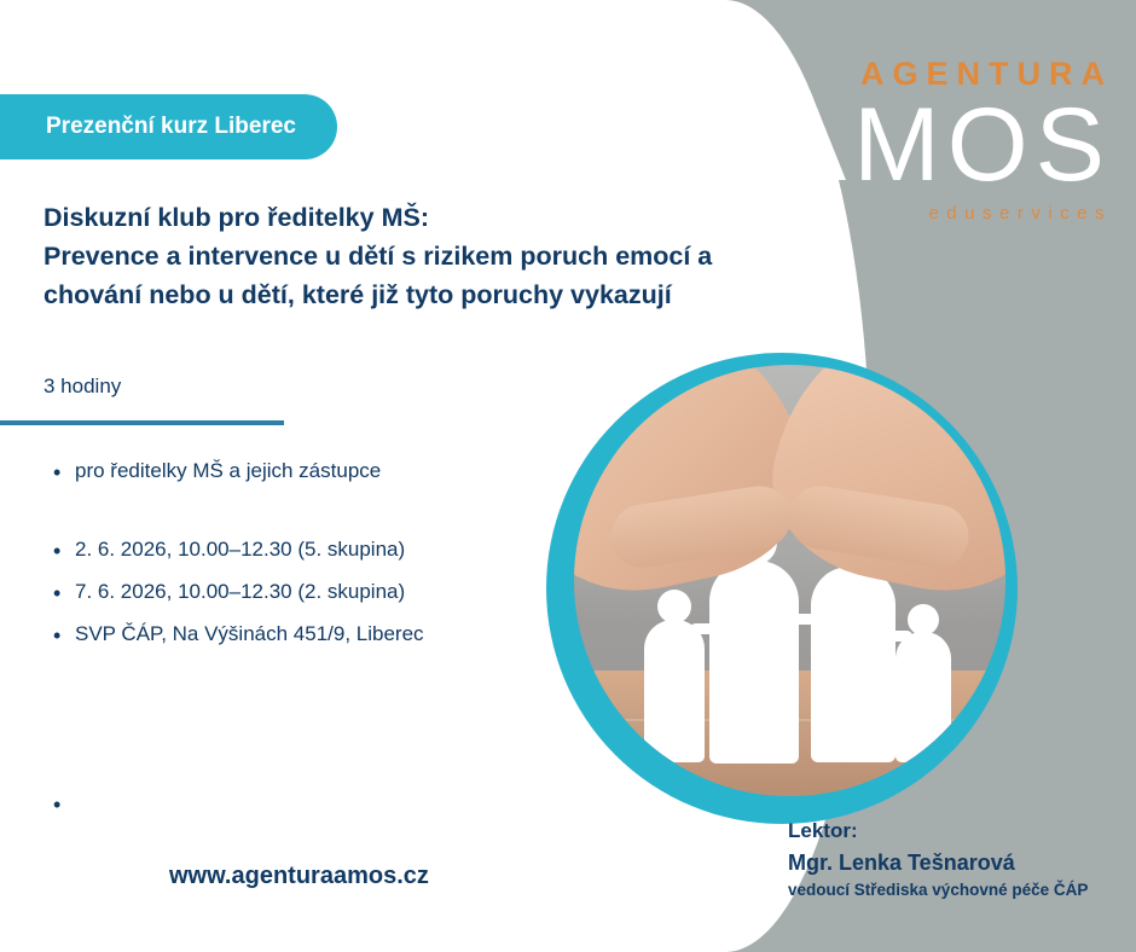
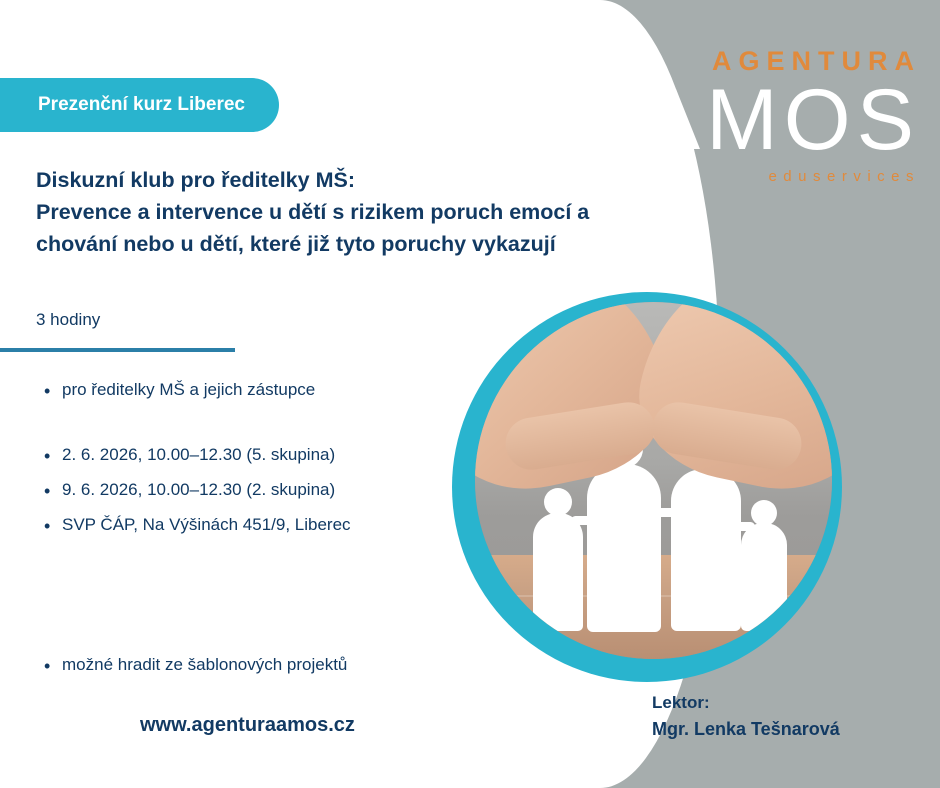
  AGENTURA
  AMOS
  eduservices
  Prezenční kurz Liberec
  Diskuzní klub pro ředitelky MŠ:
  Prevence a intervence u dětí s rizikem poruch emocí a chování nebo u dětí, které již tyto poruchy vykazují
  3 hodiny
  •
  pro ředitelky MŠ a jejich zástupce
  •
  2. 6. 2026, 10.00–12.30 (5. skupina)
  •
- 7. 6. 2026, 10.00–12.30 (2. skupina)
+ 9. 6. 2026, 10.00–12.30 (2. skupina)
  •
  SVP ČÁP, Na Výšinách 451/9, Liberec
  •
+ možné hradit ze šablonových projektů
  www.agenturaamos.cz
  Lektor:
  Mgr. Lenka Tešnarová
- vedoucí Střediska výchovné péče ČÁP
